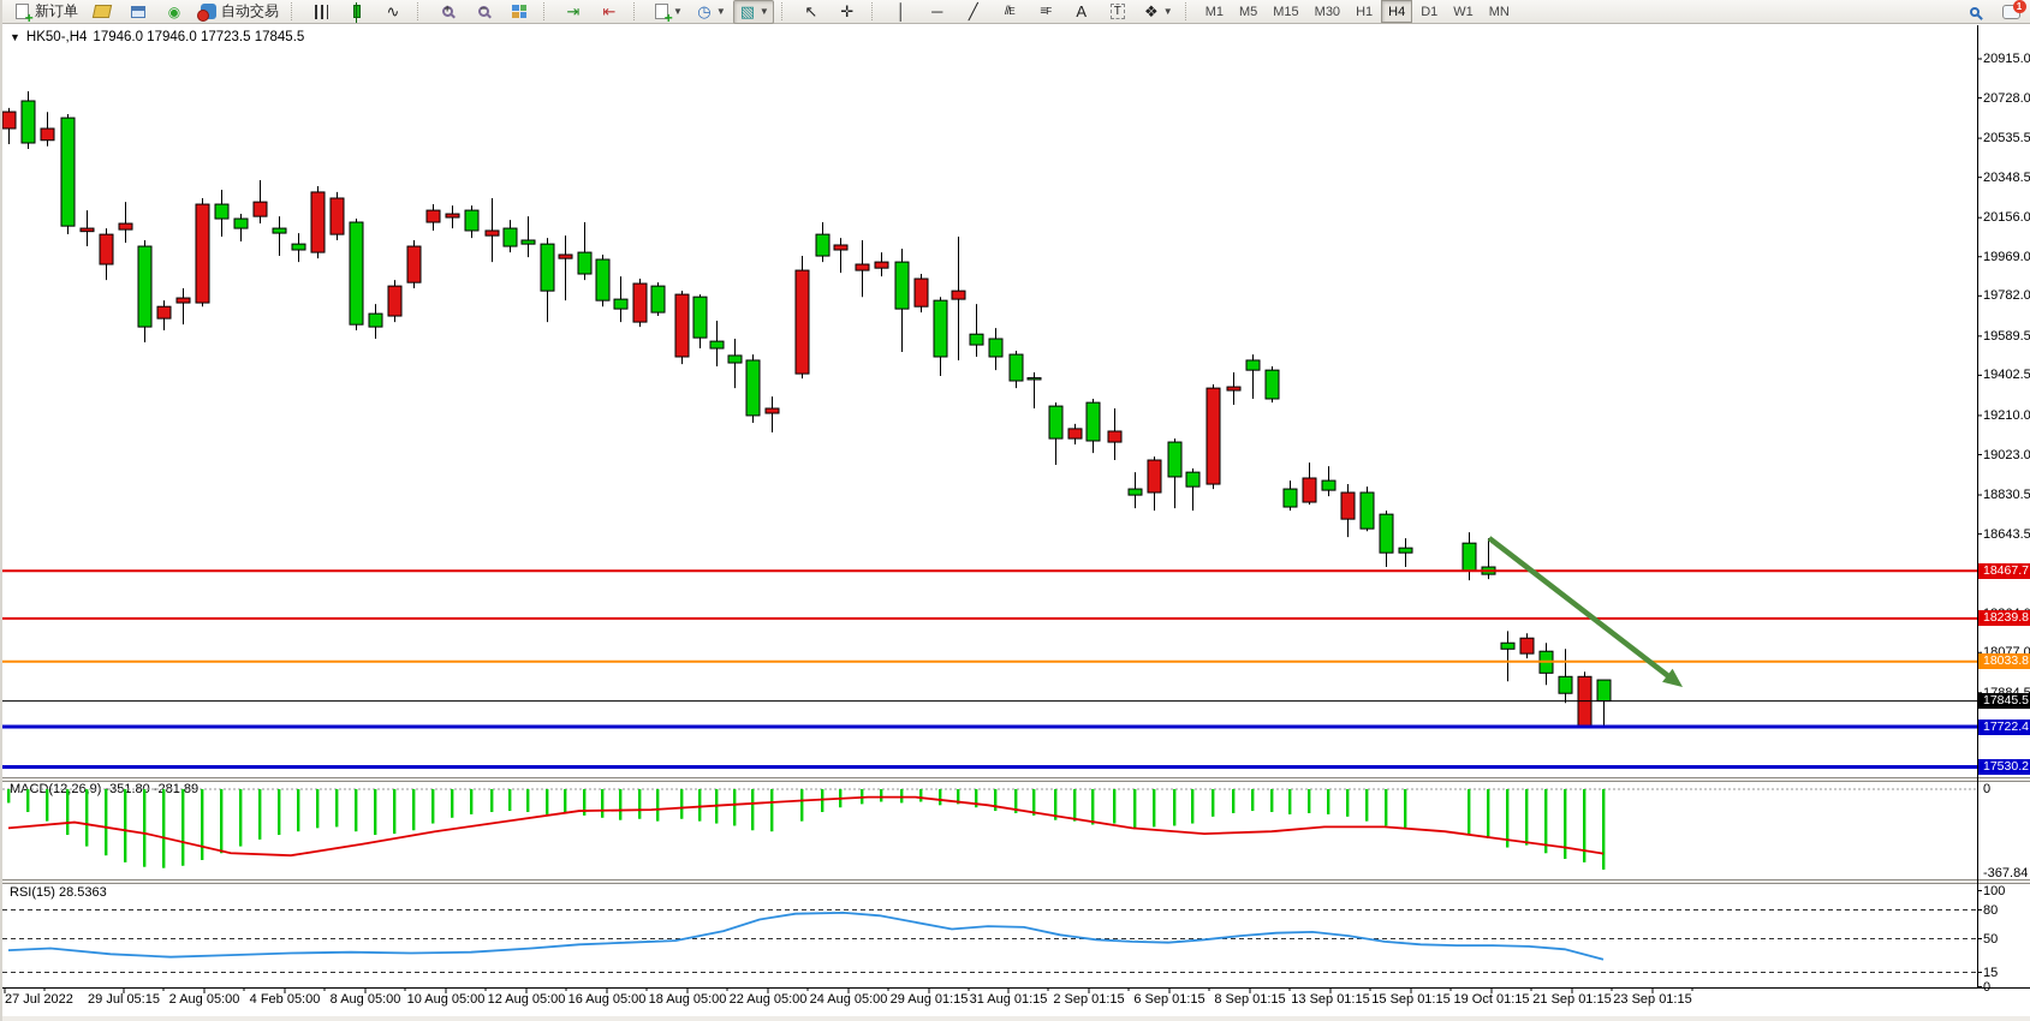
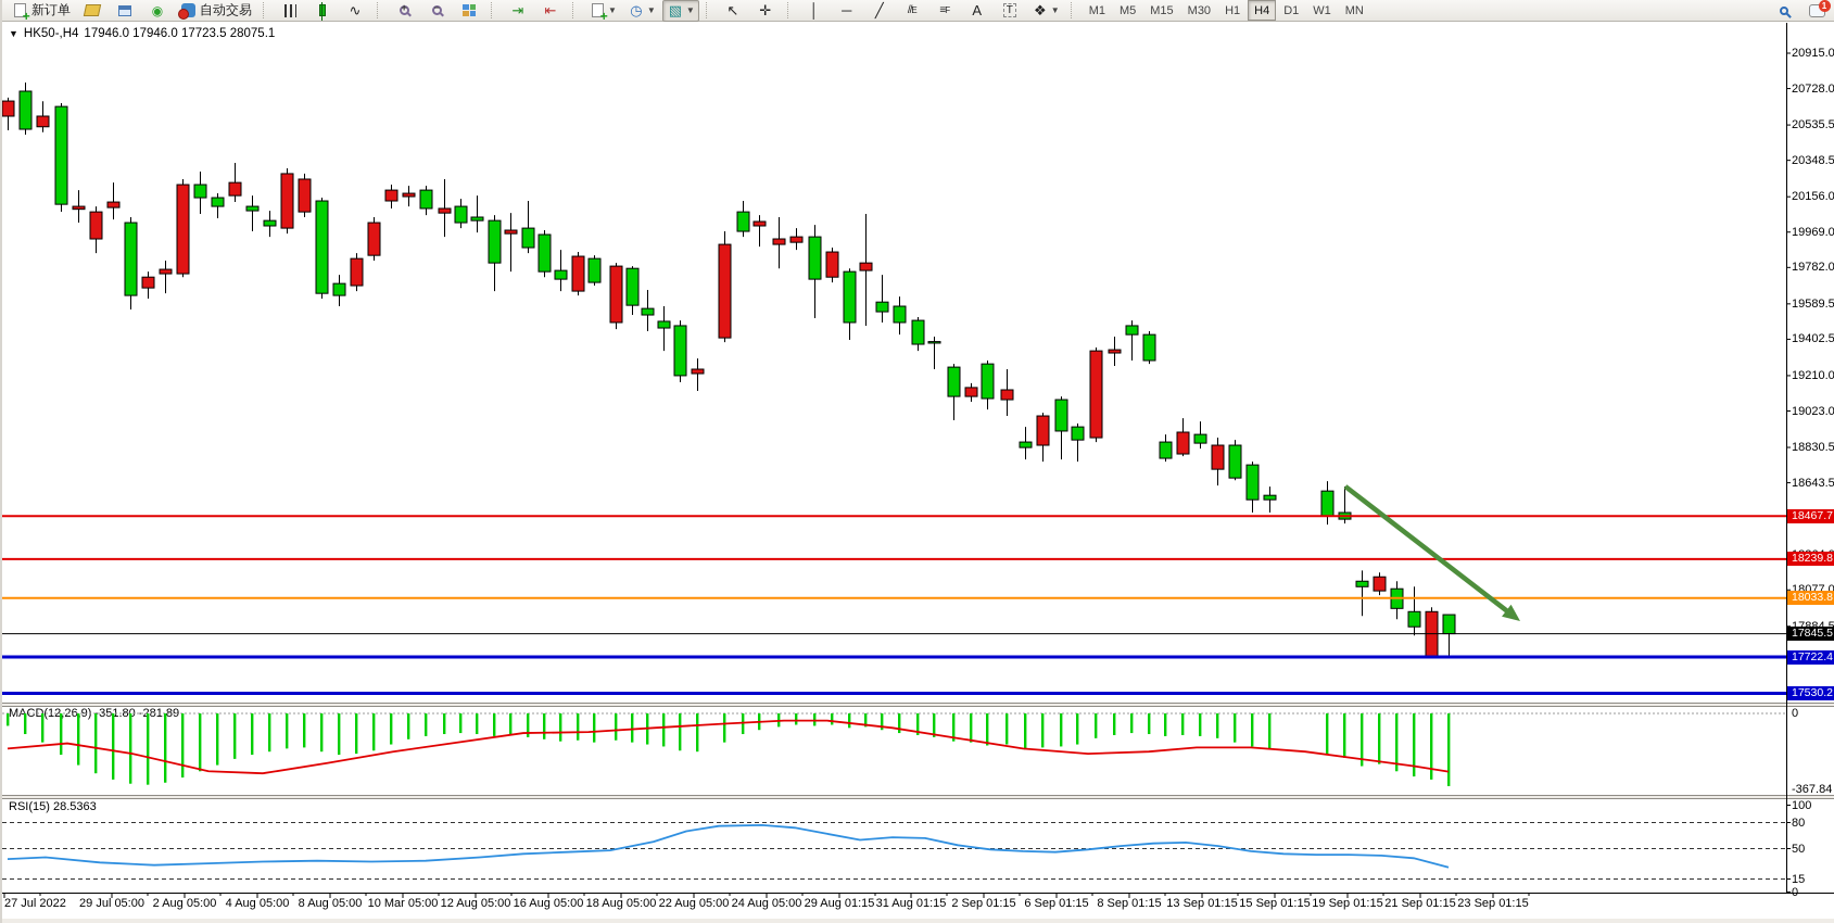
  +
  新订单
  ◉
  自动交易
  ∿
  +
  −
  ⇥
  ⇤
  +
  ▼
  ◷
  ▼
  ▧
  ▼
  ↖
  ✛
  │
  ─
  ╱
  //
  E
  ≡
  F
  A
  T
  ❖
  ▼
  M1
  M5
  M15
  M30
  H1
  H4
  D1
  W1
  MN
  1
  ▼
  HK50-,H4
- 17946.0 17946.0 17723.5 17845.5
+ 17946.0 17946.0 17723.5 28075.1
  RSI(15) 28.5363
  20915.0
  20728.0
  20535.5
  20348.5
  20156.0
  19969.0
  19782.0
  19589.5
  19402.5
  19210.0
  19023.0
  18830.5
  18643.5
  18077.0
  0
  -367.84
  100
  80
  50
  15
  0
  18467.7
  18239.8
  18033.8
  17845.5
  17722.4
  17530.2
  27 Jul 2022
- 29 Jul 05:15
+ 29 Jul 05:00
  2 Aug 05:00
- 4 Feb 05:00
+ 4 Aug 05:00
  8 Aug 05:00
- 10 Aug 05:00
+ 10 Mar 05:00
  12 Aug 05:00
  16 Aug 05:00
  18 Aug 05:00
  22 Aug 05:00
  24 Aug 05:00
  29 Aug 01:15
  31 Aug 01:15
  2 Sep 01:15
  6 Sep 01:15
  8 Sep 01:15
  13 Sep 01:15
  15 Sep 01:15
- 19 Oct 01:15
+ 19 Sep 01:15
  21 Sep 01:15
  23 Sep 01:15
